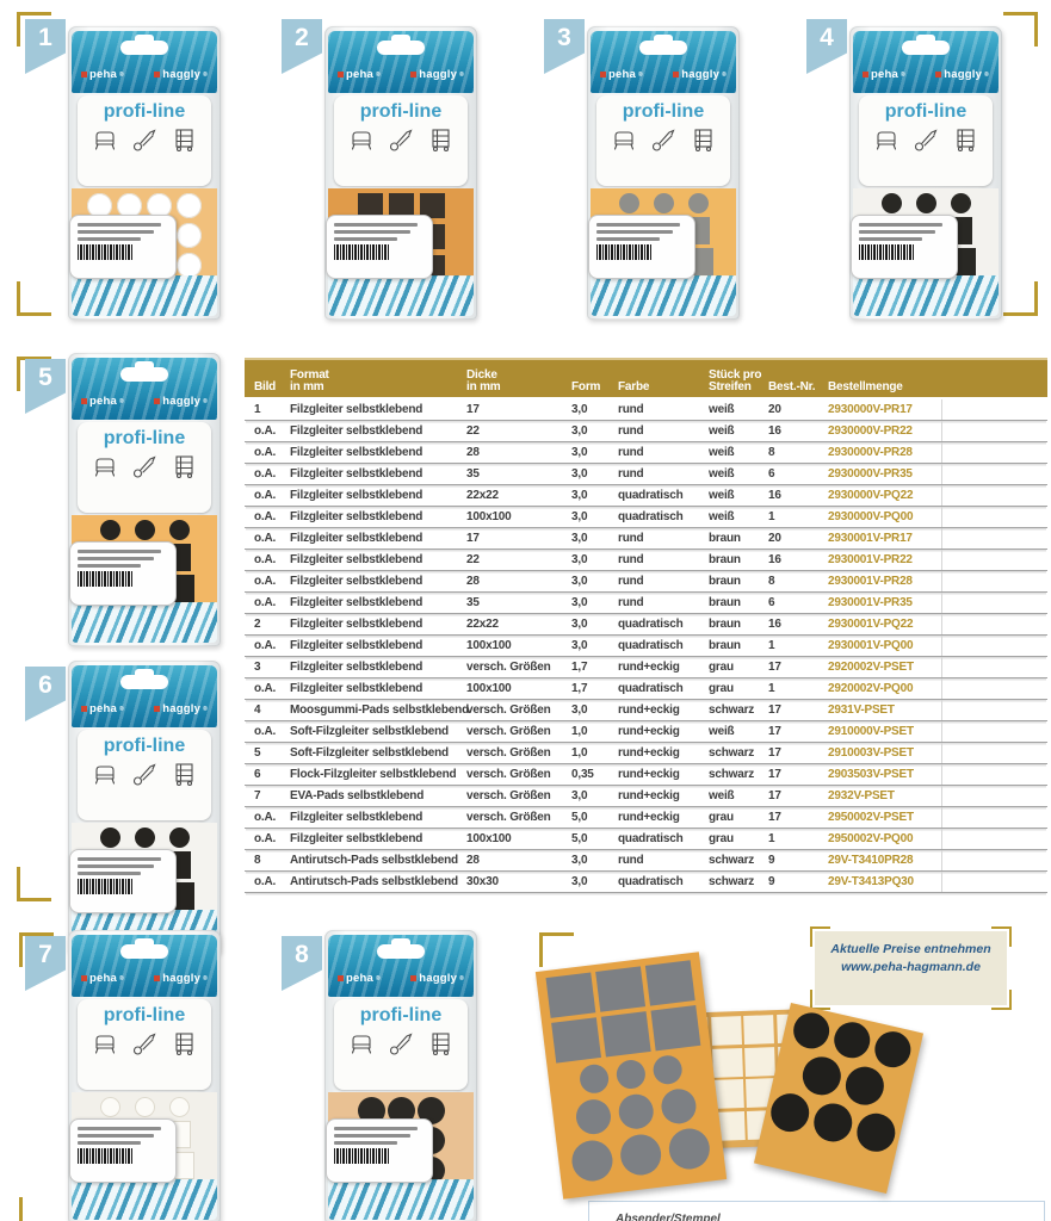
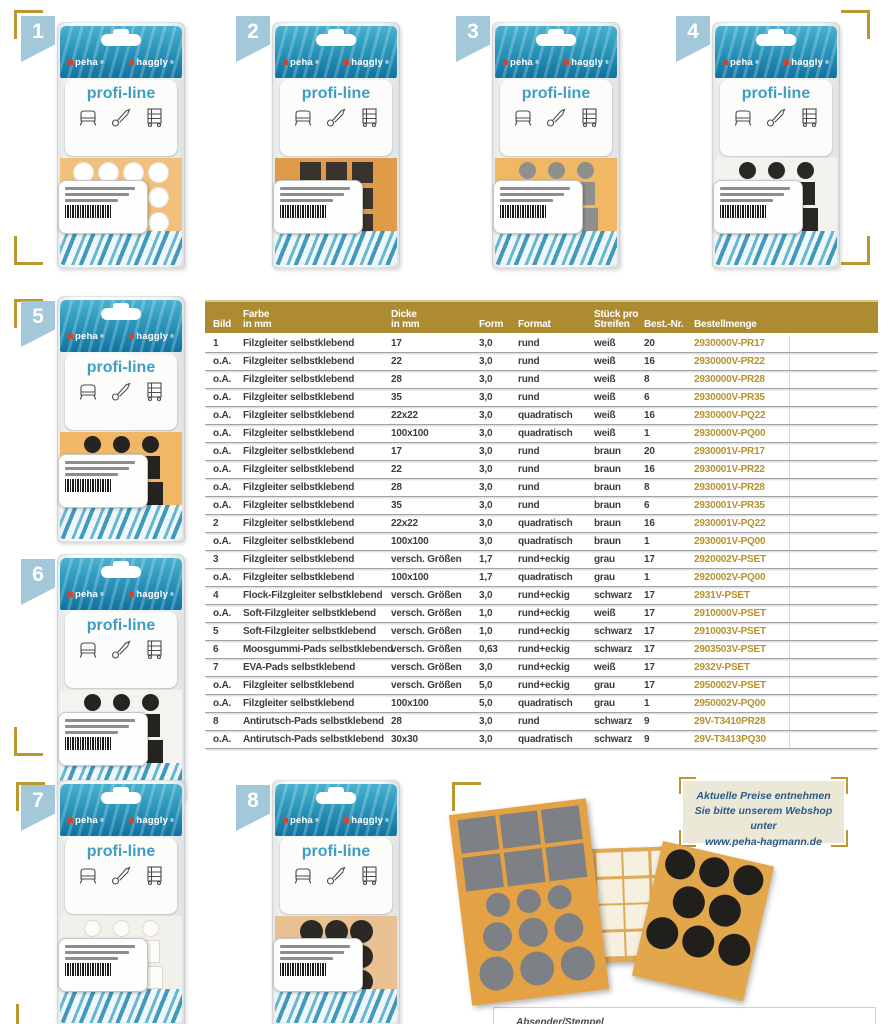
  peha
  haggly
  profi-line
  1
  peha
  haggly
  profi-line
  2
  peha
  haggly
  profi-line
  3
  peha
  haggly
  profi-line
  4
  peha
  haggly
  profi-line
  5
  peha
  haggly
  profi-line
  6
  peha
  haggly
  profi-line
  7
  peha
  haggly
  profi-line
  8
  Bild
- Format
+ Farbe
  in mm
  Dicke
  in mm
  Form
- Farbe
+ Format
  Stück pro
  Streifen
  Best.-Nr.
  Bestellmenge
  1
  Filzgleiter selbstklebend
  17
  3,0
  rund
  weiß
  20
  2930000V-PR17
  o.A.
  Filzgleiter selbstklebend
  22
  3,0
  rund
  weiß
  16
  2930000V-PR22
  o.A.
  Filzgleiter selbstklebend
  28
  3,0
  rund
  weiß
  8
  2930000V-PR28
  o.A.
  Filzgleiter selbstklebend
  35
  3,0
  rund
  weiß
  6
  2930000V-PR35
  o.A.
  Filzgleiter selbstklebend
  22x22
  3,0
  quadratisch
  weiß
  16
  2930000V-PQ22
  o.A.
  Filzgleiter selbstklebend
  100x100
  3,0
  quadratisch
  weiß
  1
  2930000V-PQ00
  o.A.
  Filzgleiter selbstklebend
  17
  3,0
  rund
  braun
  20
  2930001V-PR17
  o.A.
  Filzgleiter selbstklebend
  22
  3,0
  rund
  braun
  16
  2930001V-PR22
  o.A.
  Filzgleiter selbstklebend
  28
  3,0
  rund
  braun
  8
  2930001V-PR28
  o.A.
  Filzgleiter selbstklebend
  35
  3,0
  rund
  braun
  6
  2930001V-PR35
  2
  Filzgleiter selbstklebend
  22x22
  3,0
  quadratisch
  braun
  16
  2930001V-PQ22
  o.A.
  Filzgleiter selbstklebend
  100x100
  3,0
  quadratisch
  braun
  1
  2930001V-PQ00
  3
  Filzgleiter selbstklebend
  versch. Größen
  1,7
  rund+eckig
  grau
  17
  2920002V-PSET
  o.A.
  Filzgleiter selbstklebend
  100x100
  1,7
  quadratisch
  grau
  1
  2920002V-PQ00
  4
- Moosgummi-Pads selbstklebend
+ Flock-Filzgleiter selbstklebend
  versch. Größen
  3,0
  rund+eckig
  schwarz
  17
  2931V-PSET
  o.A.
  Soft-Filzgleiter selbstklebend
  versch. Größen
  1,0
  rund+eckig
  weiß
  17
  2910000V-PSET
  5
  Soft-Filzgleiter selbstklebend
  versch. Größen
  1,0
  rund+eckig
  schwarz
  17
  2910003V-PSET
  6
- Flock-Filzgleiter selbstklebend
+ Moosgummi-Pads selbstklebend
  versch. Größen
- 0,35
+ 0,63
  rund+eckig
  schwarz
  17
  2903503V-PSET
  7
  EVA-Pads selbstklebend
  versch. Größen
  3,0
  rund+eckig
  weiß
  17
  2932V-PSET
  o.A.
  Filzgleiter selbstklebend
  versch. Größen
  5,0
  rund+eckig
  grau
  17
  2950002V-PSET
  o.A.
  Filzgleiter selbstklebend
  100x100
  5,0
  quadratisch
  grau
  1
  2950002V-PQ00
  8
  Antirutsch-Pads selbstklebend
  28
  3,0
  rund
  schwarz
  9
  29V-T3410PR28
  o.A.
  Antirutsch-Pads selbstklebend
  30x30
  3,0
  quadratisch
  schwarz
  9
  29V-T3413PQ30
  Aktuelle Preise entnehmen
+ Sie bitte unserem Webshop unter
  www.peha-hagmann.de
  Absender/Stempel
